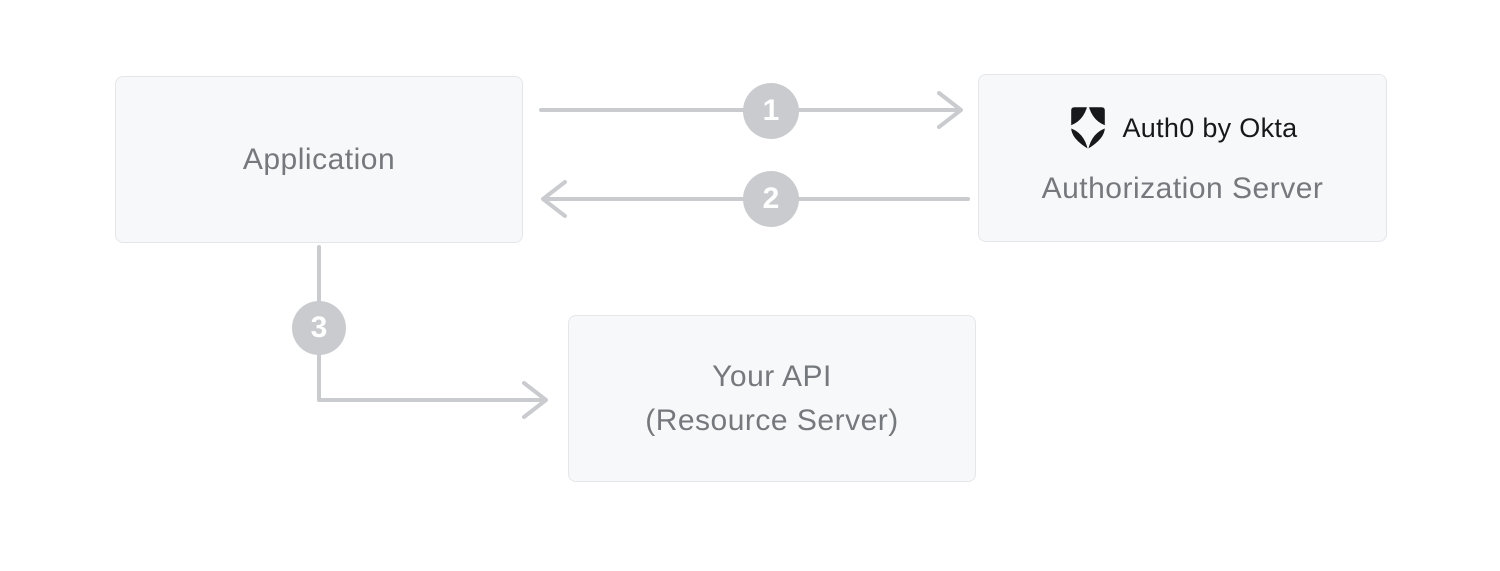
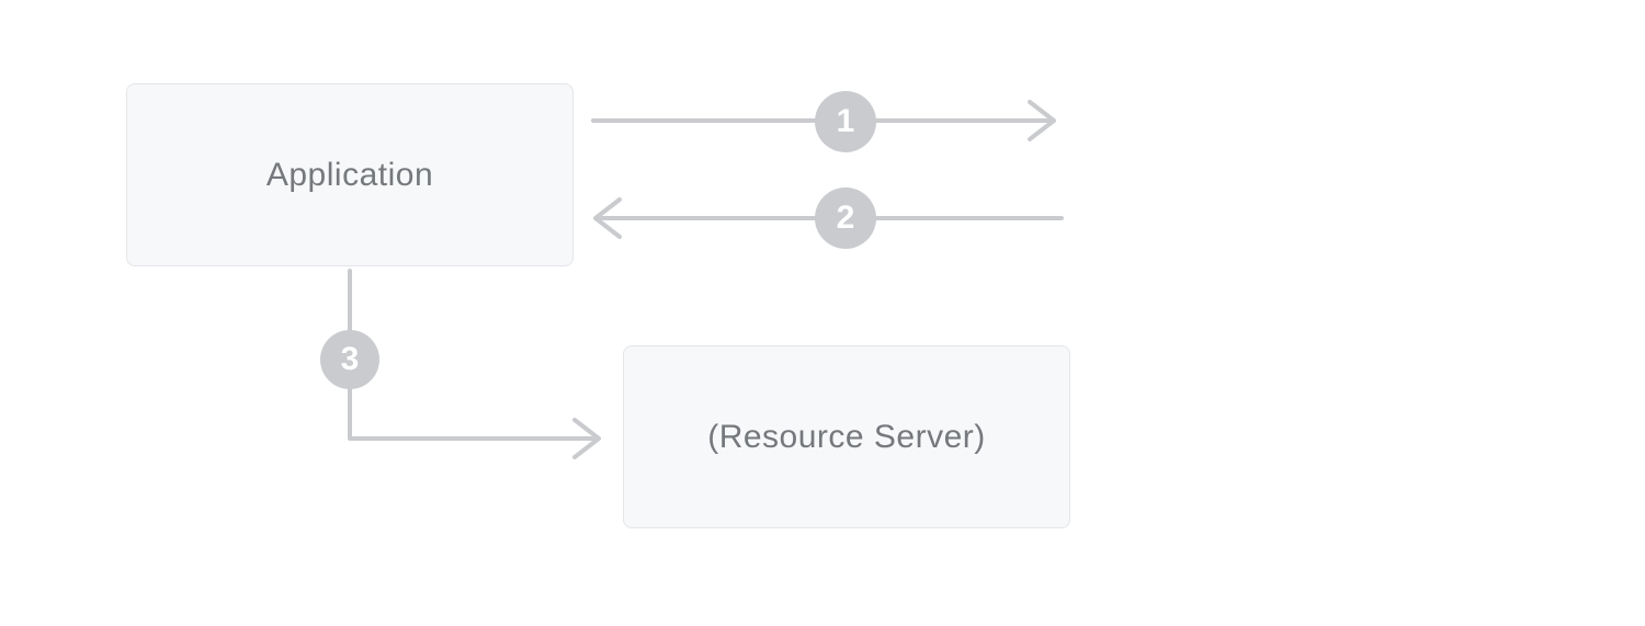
  Application
- Auth0 by Okta
- Authorization Server
- Your API
  (Resource Server)
  1
  2
  3
